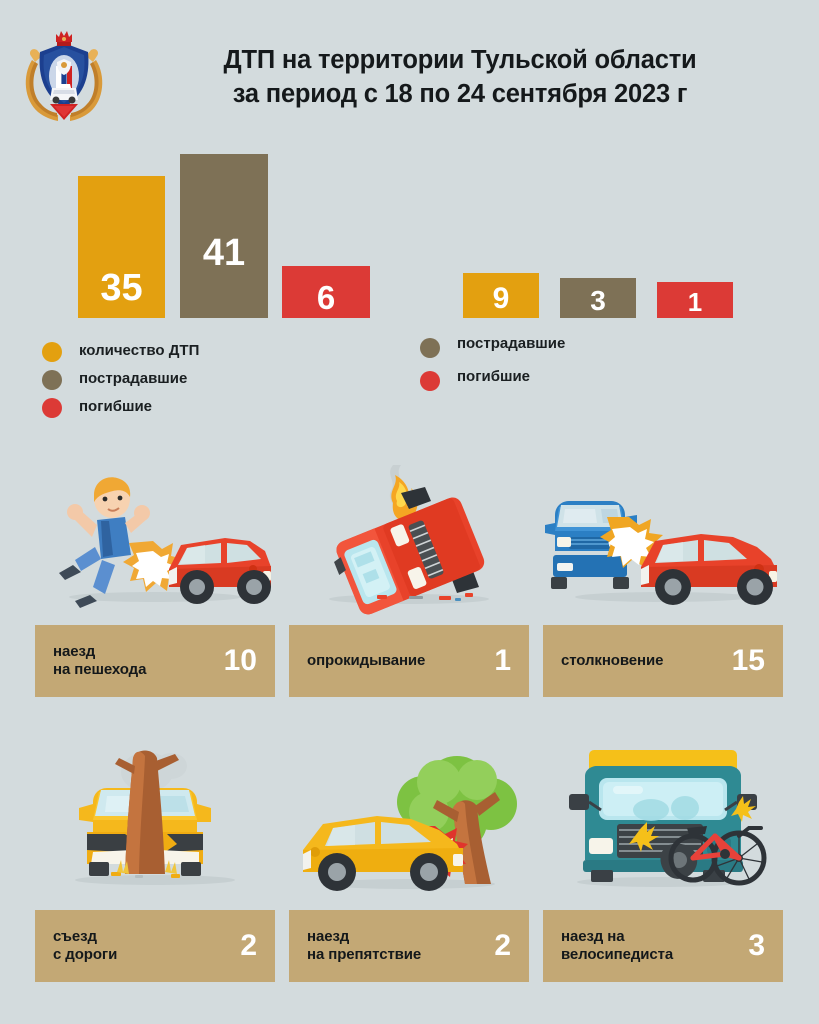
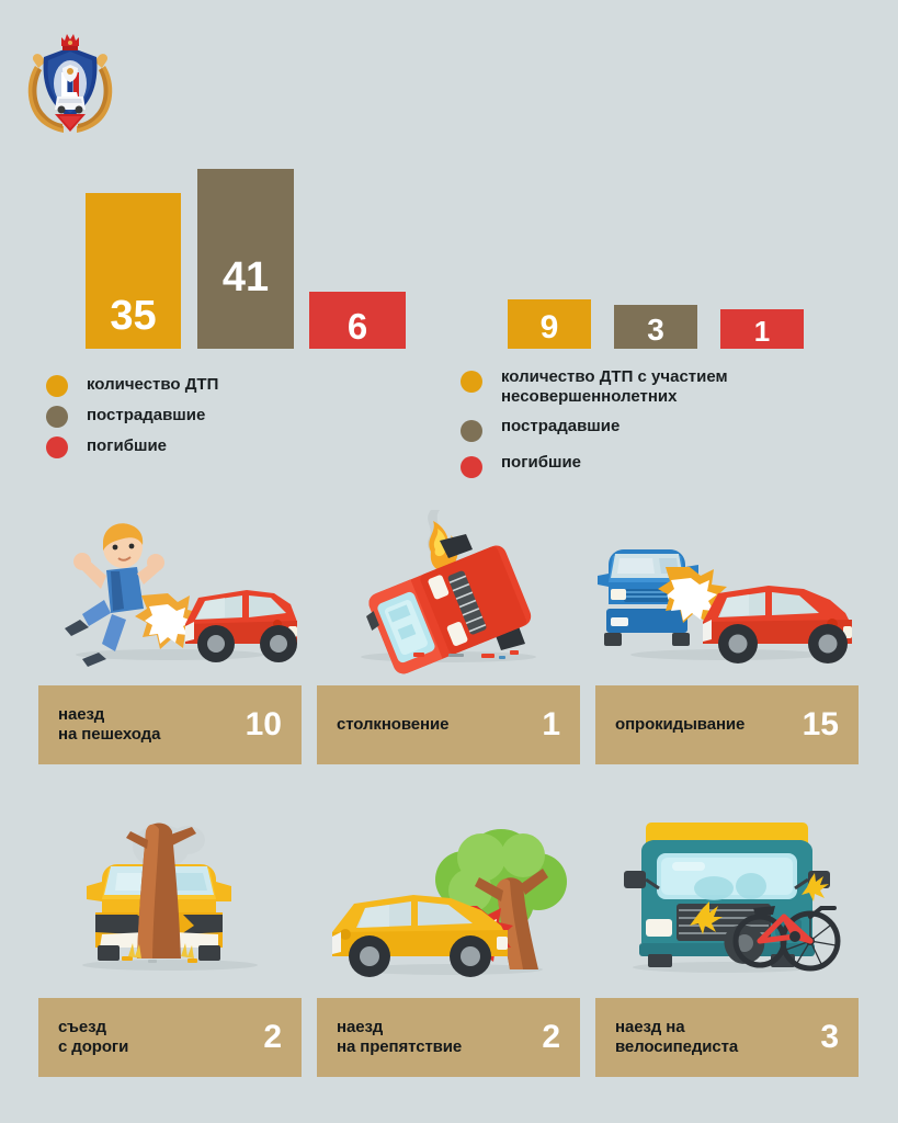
- ДТП на территории Тульской области
- за период с 18 по 24 сентября 2023 г
  35
  41
  6
  9
  3
  1
  количество ДТП
  пострадавшие
  погибшие
+ количество ДТП с участием
+ несовершеннолетних
  пострадавшие
  погибшие
  наезд
  на пешехода
  10
- опрокидывание
+ столкновение
  1
- столкновение
+ опрокидывание
  15
  съезд
  с дороги
  2
  наезд
  на препятствие
  2
  наезд на
  велосипедиста
  3
